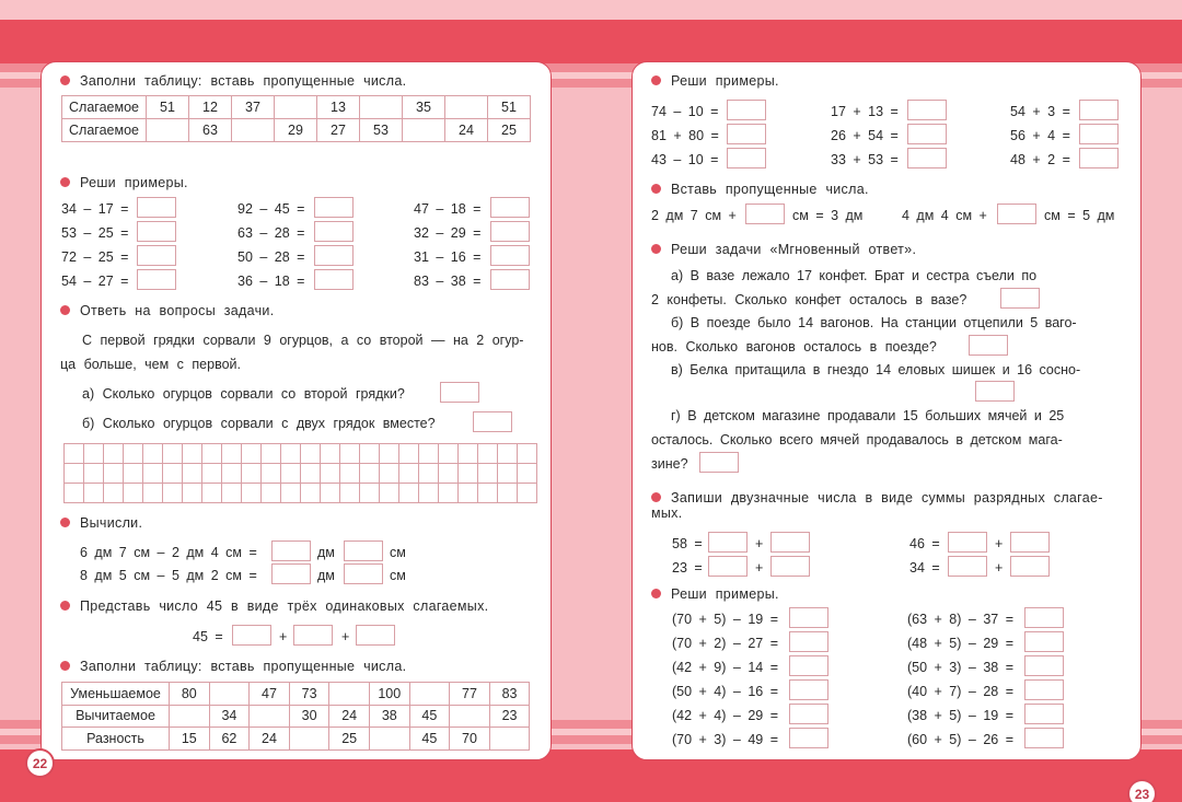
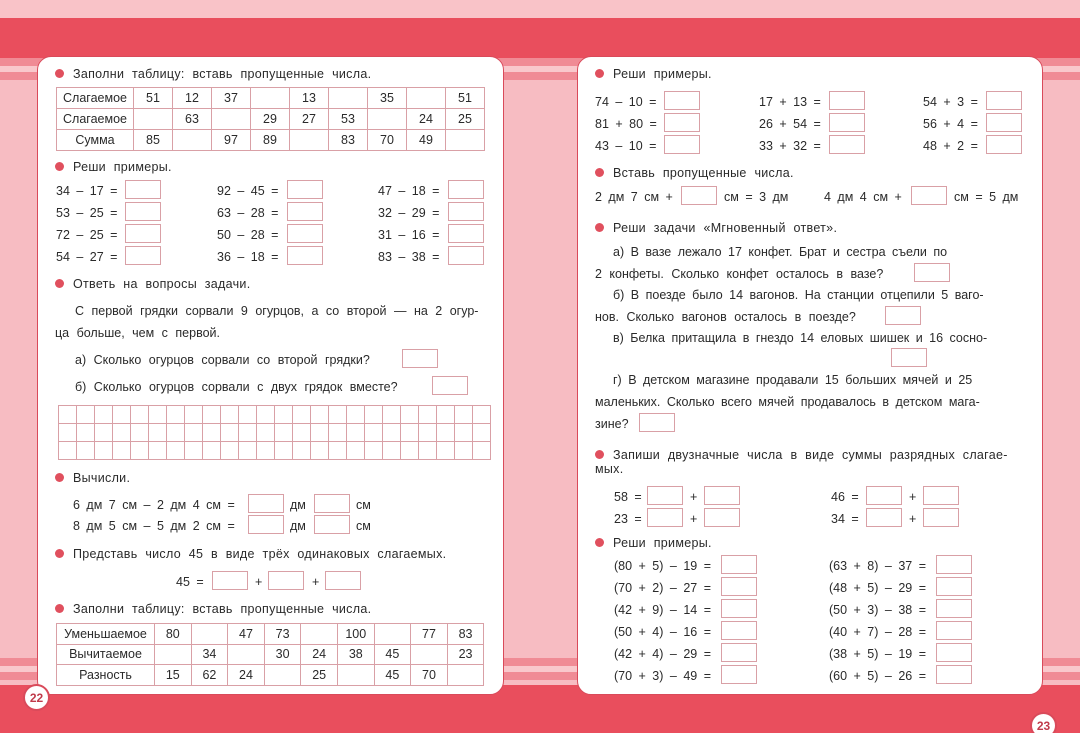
  Заполни таблицу: вставь пропущенные числа.
  Слагаемое	51	12	37		13		35		51
  Слагаемое		63		29	27	53		24	25
+ Сумма	85		97	89		83	70	49
  Реши примеры.
  34 – 17 =
  53 – 25 =
  72 – 25 =
  54 – 27 =
  92 – 45 =
  63 – 28 =
  50 – 28 =
  36 – 18 =
  47 – 18 =
  32 – 29 =
  31 – 16 =
  83 – 38 =
  Ответь на вопросы задачи.
  С первой грядки сорвали 9 огурцов, а со второй — на 2 огур-
  ца больше, чем с первой.
  а) Сколько огурцов сорвали со второй грядки?
  б) Сколько огурцов сорвали с двух грядок вместе?
  Вычисли.
  6 дм 7 см – 2 дм 4 см =
  дм
  см
  8 дм 5 см – 5 дм 2 см =
  дм
  см
  Представь число 45 в виде трёх одинаковых слагаемых.
  45 =
  +
  +
  Заполни таблицу: вставь пропущенные числа.
  Уменьшаемое	80		47	73		100		77	83
  Вычитаемое		34		30	24	38	45		23
  Разность	15	62	24		25		45	70
  22
  Реши примеры.
  74 – 10 =
  81 + 80 =
  43 – 10 =
  17 + 13 =
  26 + 54 =
- 33 + 53 =
+ 33 + 32 =
  54 + 3 =
  56 + 4 =
  48 + 2 =
  Вставь пропущенные числа.
  2 дм 7 см +
  см = 3 дм
  4 дм 4 см +
  см = 5 дм
  Реши задачи «Мгновенный ответ».
  а) В вазе лежало 17 конфет. Брат и сестра съели по
  2 конфеты. Сколько конфет осталось в вазе?
  б) В поезде было 14 вагонов. На станции отцепили 5 ваго-
  нов. Сколько вагонов осталось в поезде?
  в) Белка притащила в гнездо 14 еловых шишек и 16 сосно-
  г) В детском магазине продавали 15 больших мячей и 25
- осталось. Сколько всего мячей продавалось в детском мага-
+ маленьких. Сколько всего мячей продавалось в детском мага-
  зине?
  Запиши двузначные числа в виде суммы разрядных слагае-
  мых.
  58 =
  +
  23 =
  +
  46 =
  +
  34 =
  +
  Реши примеры.
- (70 + 5) – 19 =
+ (80 + 5) – 19 =
  (70 + 2) – 27 =
  (42 + 9) – 14 =
  (50 + 4) – 16 =
  (42 + 4) – 29 =
  (70 + 3) – 49 =
  (63 + 8) – 37 =
  (48 + 5) – 29 =
  (50 + 3) – 38 =
  (40 + 7) – 28 =
  (38 + 5) – 19 =
  (60 + 5) – 26 =
  23
